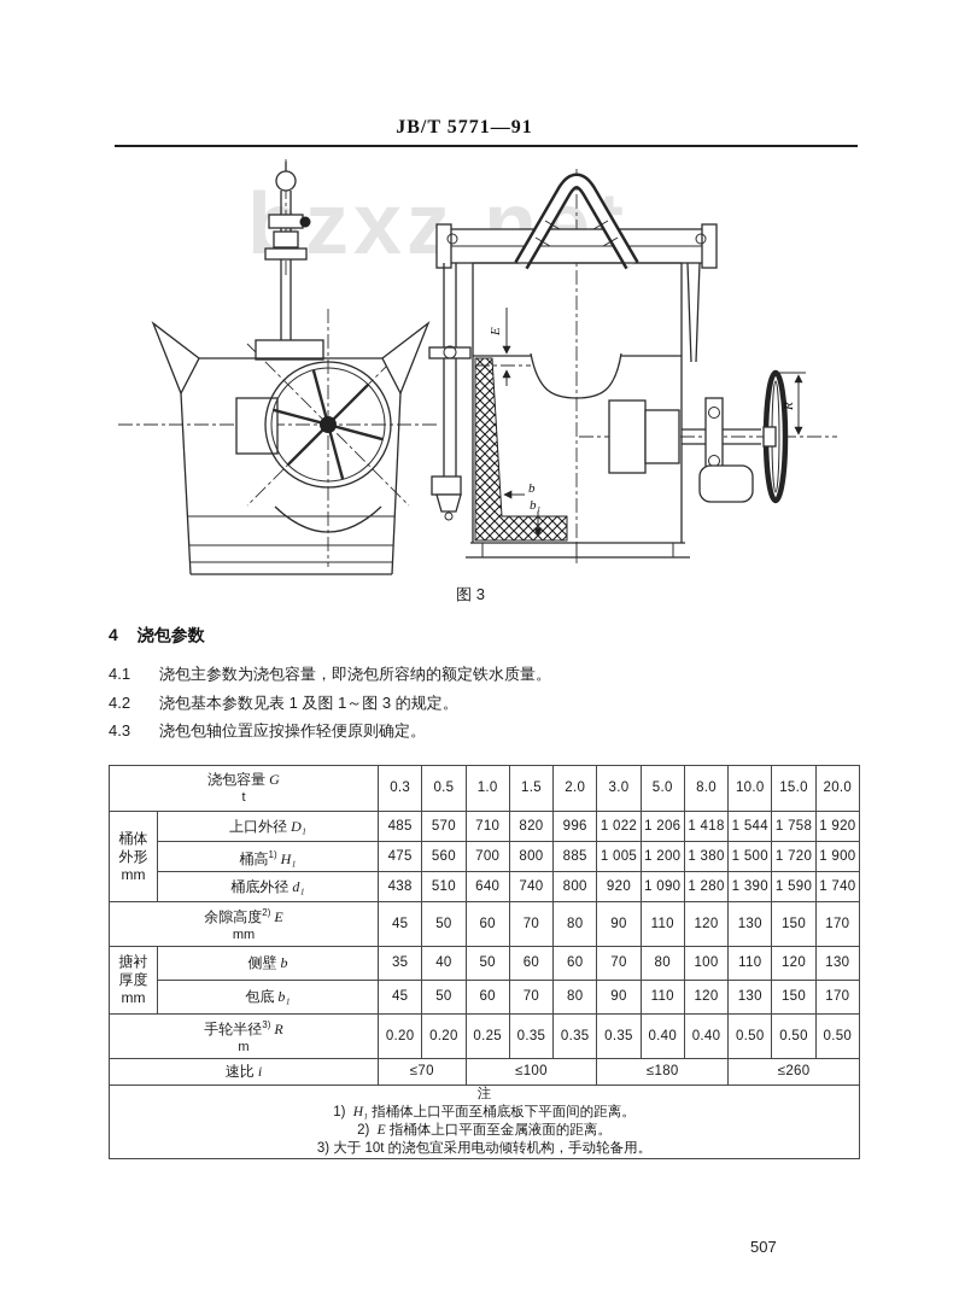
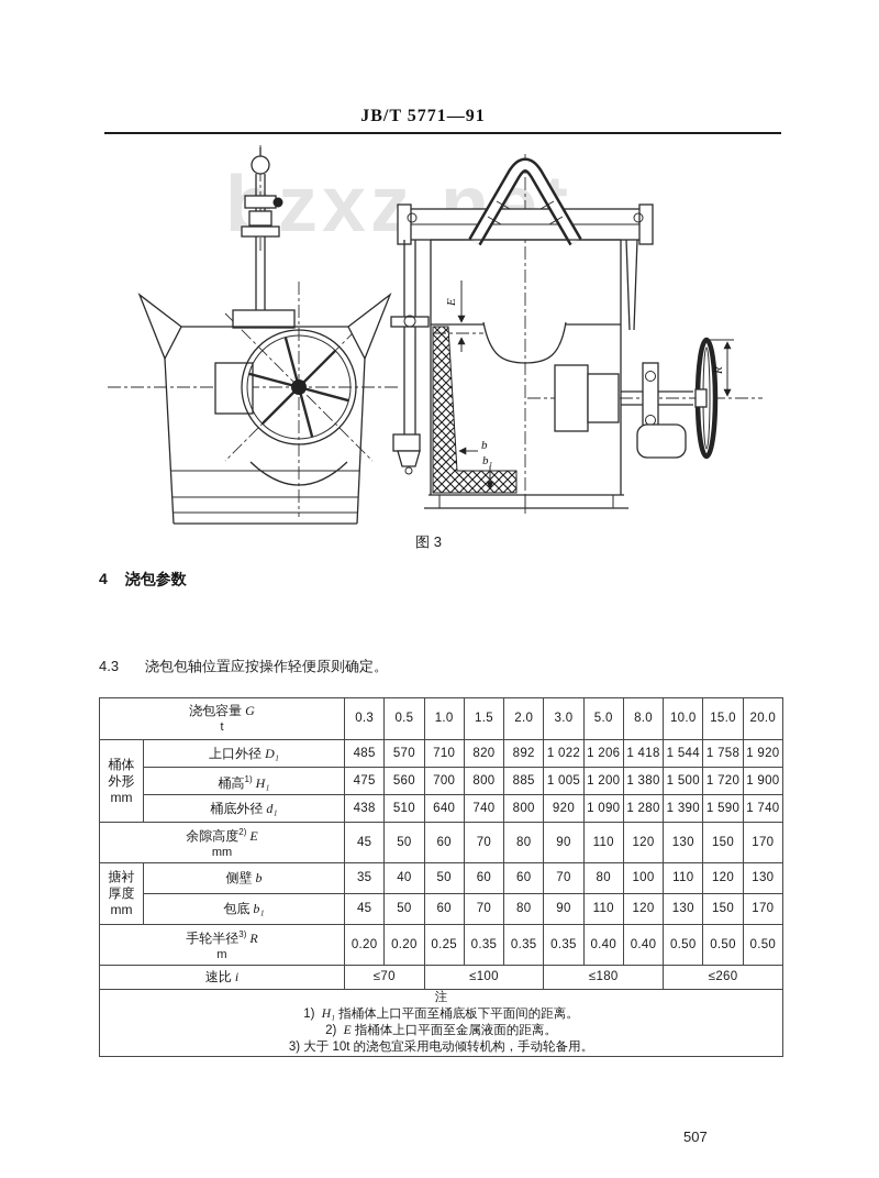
  JB/T 5771—91
  zxz.ne
  b
  b₁
  图 3
  4 浇包参数
- 4.1 浇包主参数为浇包容量，即浇包所容纳的额定铁水质量。
- 4.2 浇包基本参数见表 1 及图 1～图 3 的规定。
  4.3 浇包包轴位置应按操作轻便原则确定。
  浇包容量 G t	0.3	0.5	1.0	1.5	2.0	3.0	5.0	8.0	10.0	15.0	20.0
- 桶体 外形 mm	上口外径 D₁	485	570	710	820	996	1 022	1 206	1 418	1 544	1 758	1 920
+ 桶体 外形 mm	上口外径 D₁	485	570	710	820	892	1 022	1 206	1 418	1 544	1 758	1 920
  桶高1) H₁	475	560	700	800	885	1 005	1 200	1 380	1 500	1 720	1 900
  桶底外径 d₁	438	510	640	740	800	920	1 090	1 280	1 390	1 590	1 740
  余隙高度2) E mm	45	50	60	70	80	90	110	120	130	150	170
  搪衬 厚度 mm	侧壁 b	35	40	50	60	60	70	80	100	110	120	130
  包底 b₁	45	50	60	70	80	90	110	120	130	150	170
  手轮半径3) R m	0.20	0.20	0.25	0.35	0.35	0.35	0.40	0.40	0.50	0.50	0.50
  速比 i	≤70	≤100	≤180	≤260
  注 1) H₁ 指桶体上口平面至桶底板下平面间的距离。 2) E 指桶体上口平面至金属液面的距离。 3) 大于 10t 的浇包宜采用电动倾转机构，手动轮备用。
  507
